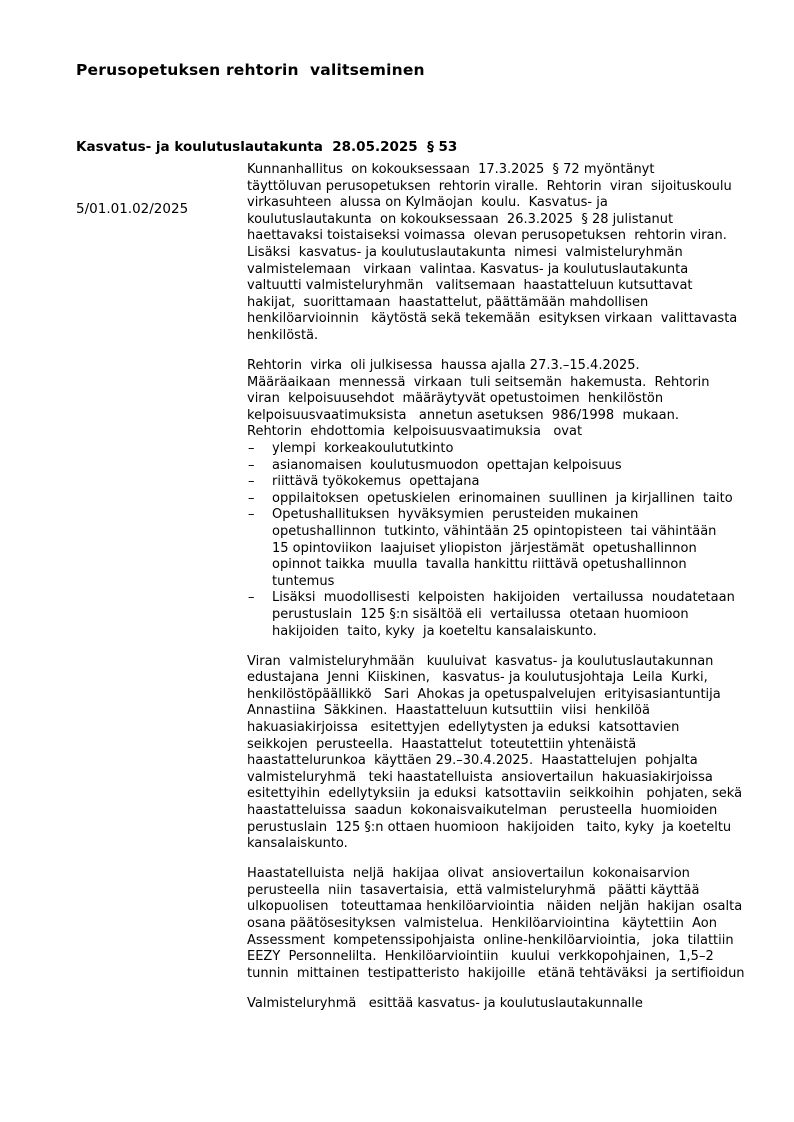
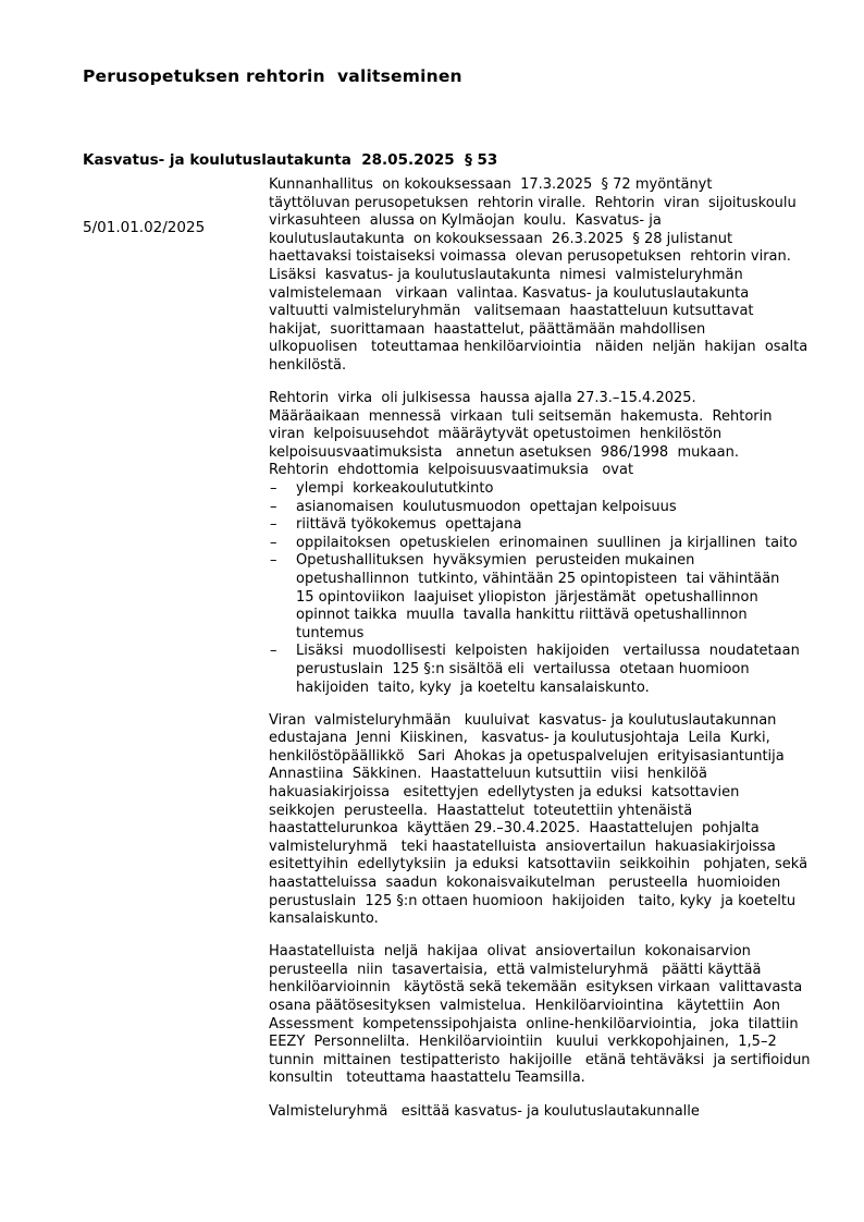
  Perusopetuksen rehtorin valitseminen
  Kasvatus- ja koulutuslautakunta 28.05.2025 § 53
  5/01.01.02/2025
  Kunnanhallitus on kokouksessaan 17.3.2025 § 72 myöntänyt
  täyttöluvan perusopetuksen rehtorin viralle. Rehtorin viran sijoituskoulu
  virkasuhteen alussa on Kylmäojan koulu. Kasvatus- ja
  koulutuslautakunta on kokouksessaan 26.3.2025 § 28 julistanut
  haettavaksi toistaiseksi voimassa olevan perusopetuksen rehtorin viran.
  Lisäksi kasvatus- ja koulutuslautakunta nimesi valmisteluryhmän
  valmistelemaan virkaan valintaa. Kasvatus- ja koulutuslautakunta
  valtuutti valmisteluryhmän valitsemaan haastatteluun kutsuttavat
  hakijat, suorittamaan haastattelut, päättämään mahdollisen
- henkilöarvioinnin käytöstä sekä tekemään esityksen virkaan valittavasta
+ ulkopuolisen toteuttamaa henkilöarviointia näiden neljän hakijan osalta
  henkilöstä.
  Rehtorin virka oli julkisessa haussa ajalla 27.3.–15.4.2025.
  Määräaikaan mennessä virkaan tuli seitsemän hakemusta. Rehtorin
  viran kelpoisuusehdot määräytyvät opetustoimen henkilöstön
  kelpoisuusvaatimuksista annetun asetuksen 986/1998 mukaan.
  Rehtorin ehdottomia kelpoisuusvaatimuksia ovat
  –
  ylempi korkeakoulututkinto
  –
  asianomaisen koulutusmuodon opettajan kelpoisuus
  –
  riittävä työkokemus opettajana
  –
  oppilaitoksen opetuskielen erinomainen suullinen ja kirjallinen taito
  –
  Opetushallituksen hyväksymien perusteiden mukainen
  opetushallinnon tutkinto, vähintään 25 opintopisteen tai vähintään
  15 opintoviikon laajuiset yliopiston järjestämät opetushallinnon
  opinnot taikka muulla tavalla hankittu riittävä opetushallinnon
  tuntemus
  –
  Lisäksi muodollisesti kelpoisten hakijoiden vertailussa noudatetaan
  perustuslain 125 §:n sisältöä eli vertailussa otetaan huomioon
  hakijoiden taito, kyky ja koeteltu kansalaiskunto.
  Viran valmisteluryhmään kuuluivat kasvatus- ja koulutuslautakunnan
  edustajana Jenni Kiiskinen, kasvatus- ja koulutusjohtaja Leila Kurki,
  henkilöstöpäällikkö Sari Ahokas ja opetuspalvelujen erityisasiantuntija
  Annastiina Säkkinen. Haastatteluun kutsuttiin viisi henkilöä
  hakuasiakirjoissa esitettyjen edellytysten ja eduksi katsottavien
  seikkojen perusteella. Haastattelut toteutettiin yhtenäistä
  haastattelurunkoa käyttäen 29.–30.4.2025. Haastattelujen pohjalta
  valmisteluryhmä teki haastatelluista ansiovertailun hakuasiakirjoissa
  esitettyihin edellytyksiin ja eduksi katsottaviin seikkoihin pohjaten, sekä
  haastatteluissa saadun kokonaisvaikutelman perusteella huomioiden
  perustuslain 125 §:n ottaen huomioon hakijoiden taito, kyky ja koeteltu
  kansalaiskunto.
  Haastatelluista neljä hakijaa olivat ansiovertailun kokonaisarvion
  perusteella niin tasavertaisia, että valmisteluryhmä päätti käyttää
- ulkopuolisen toteuttamaa henkilöarviointia näiden neljän hakijan osalta
+ henkilöarvioinnin käytöstä sekä tekemään esityksen virkaan valittavasta
  osana päätösesityksen valmistelua. Henkilöarviointina käytettiin Aon
  Assessment kompetenssipohjaista online-henkilöarviointia, joka tilattiin
  EEZY Personnelilta. Henkilöarviointiin kuului verkkopohjainen, 1,5–2
  tunnin mittainen testipatteristo hakijoille etänä tehtäväksi ja sertifioidun
+ konsultin toteuttama haastattelu Teamsilla.
  Valmisteluryhmä esittää kasvatus- ja koulutuslautakunnalle
